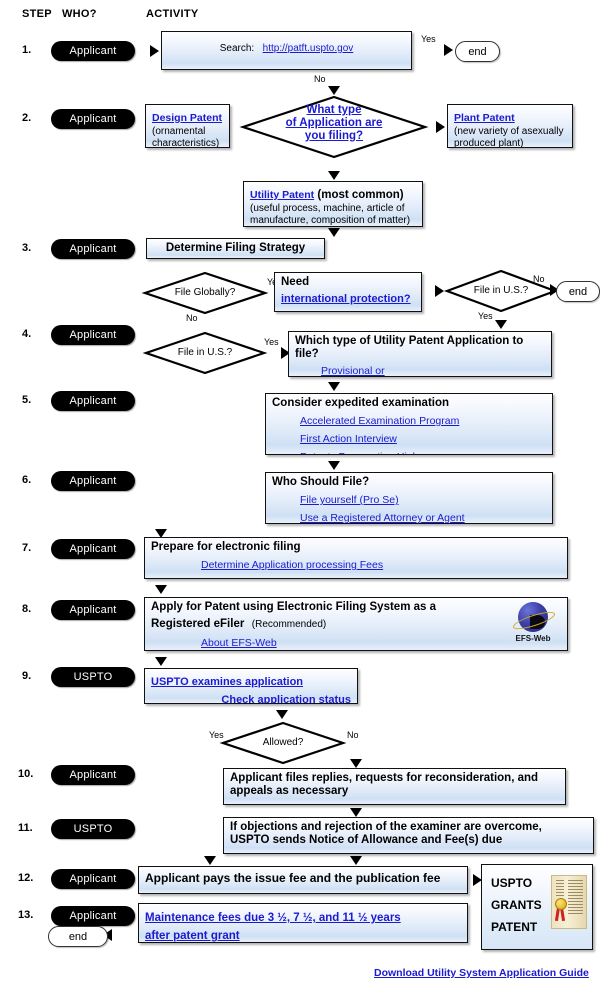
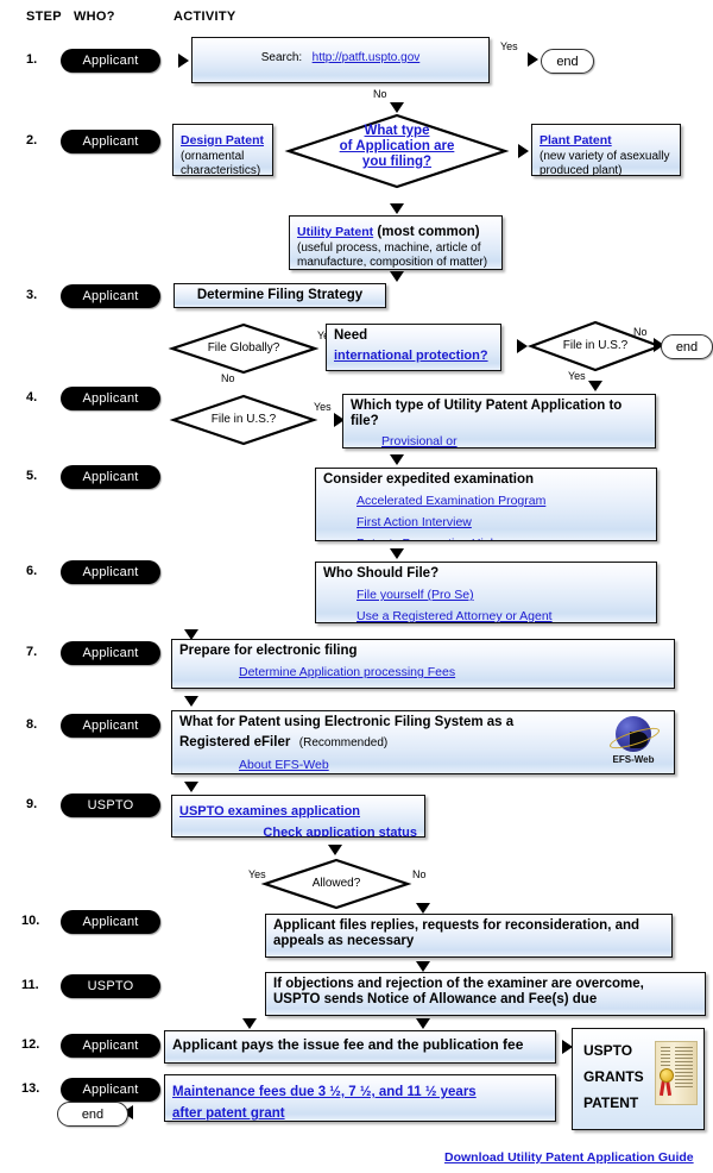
  STEP
  WHO?
  ACTIVITY
  1.
  2.
  3.
  4.
  5.
  6.
  7.
  8.
  9.
  10.
  11.
  12.
  13.
  Applicant
  Applicant
  Applicant
  Applicant
  Applicant
  Applicant
  Applicant
  Applicant
  USPTO
  Applicant
  USPTO
  Applicant
  Applicant
  Search: http://patft.uspto.gov
  Yes
  end
  No
  What type
  of Application are
  you filing?
  Design Patent
  (ornamental
  characteristics)
  Plant Patent
  (new variety of asexually
  produced plant)
  Utility Patent (most common)
  (useful process, machine, article of
  manufacture, composition of matter)
  Determine Filing Strategy
  File Globally?
  Need
  international protection?
  File in U.S.?
  No
  end
  Yes
  No
  File in U.S.?
  Yes
  Which type of Utility Patent Application to file?
  Provisional or
  Consider expedited examination
  Accelerated Examination Program
  First Action Interview
  Who Should File?
  File yourself (Pro Se)
  Prepare for electronic filing
  Determine Application processing Fees
- Apply for Patent using Electronic Filing System as a
+ What for Patent using Electronic Filing System as a
  Registered eFiler (Recommended)
  About EFS-Web
  EFS-Web
  USPTO examines application
  Check application status
  Allowed?
  Yes
  No
  Applicant files replies, requests for reconsideration, and
  appeals as necessary
  If objections and rejection of the examiner are overcome,
  USPTO sends Notice of Allowance and Fee(s) due
  Applicant pays the issue fee and the publication fee
  USPTO
  GRANTS
  PATENT
  Maintenance fees due 3 ½, 7 ½, and 11 ½ years
  after patent grant
  end
- Download Utility System Application Guide
+ Download Utility Patent Application Guide
